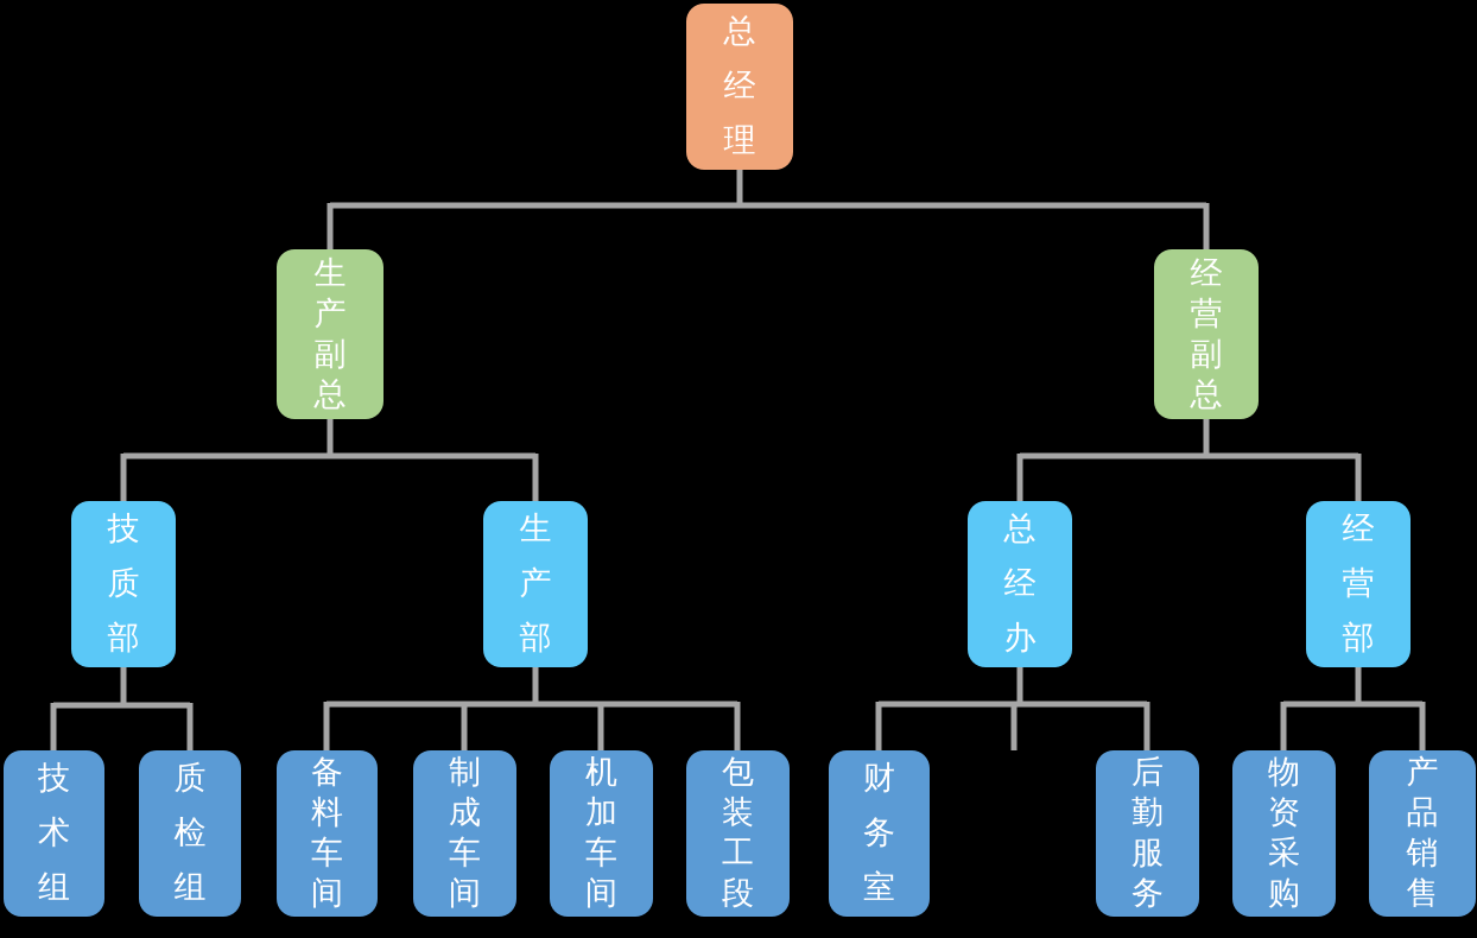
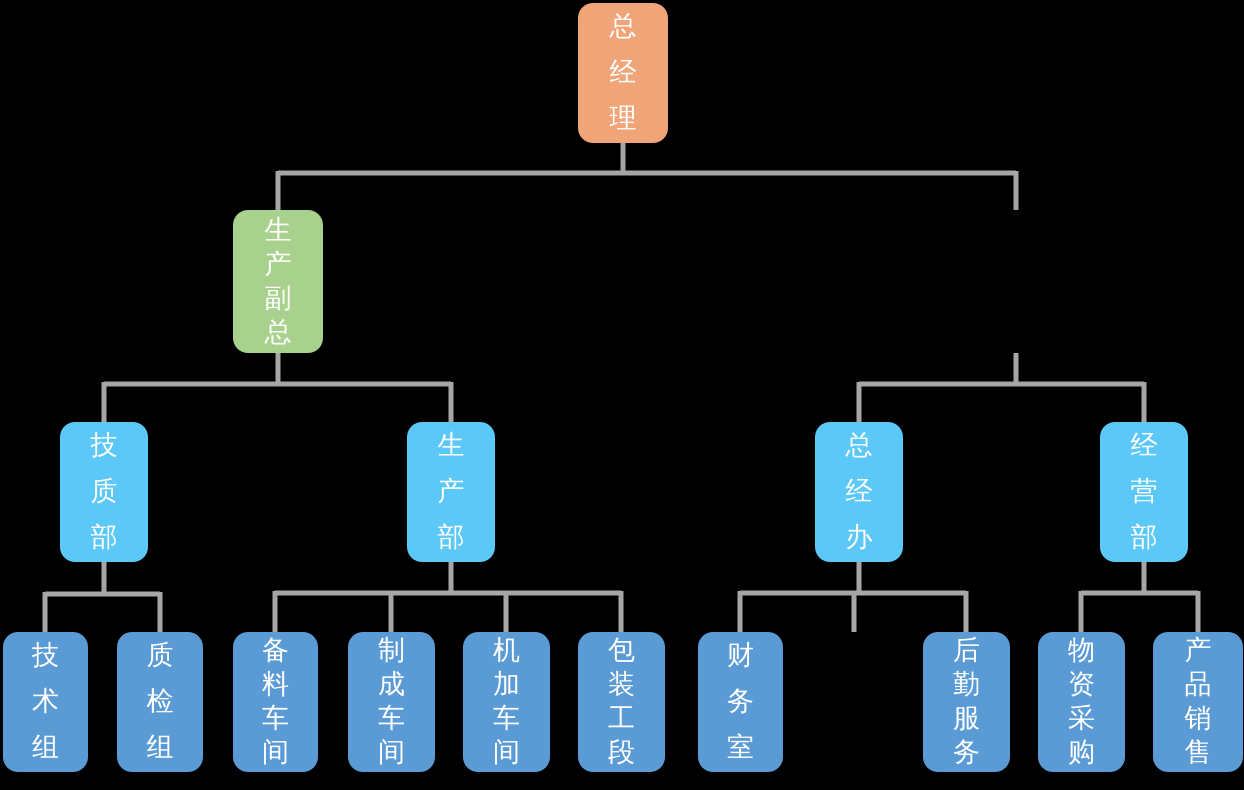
  总经理
  生产副总
- 经营副总
  技质部
  生产部
  总经办
  经营部
  技术组
  质检组
  备料车间
  制成车间
  机加车间
  包装工段
  财务室
  后勤服务
  物资采购
  产品销售
